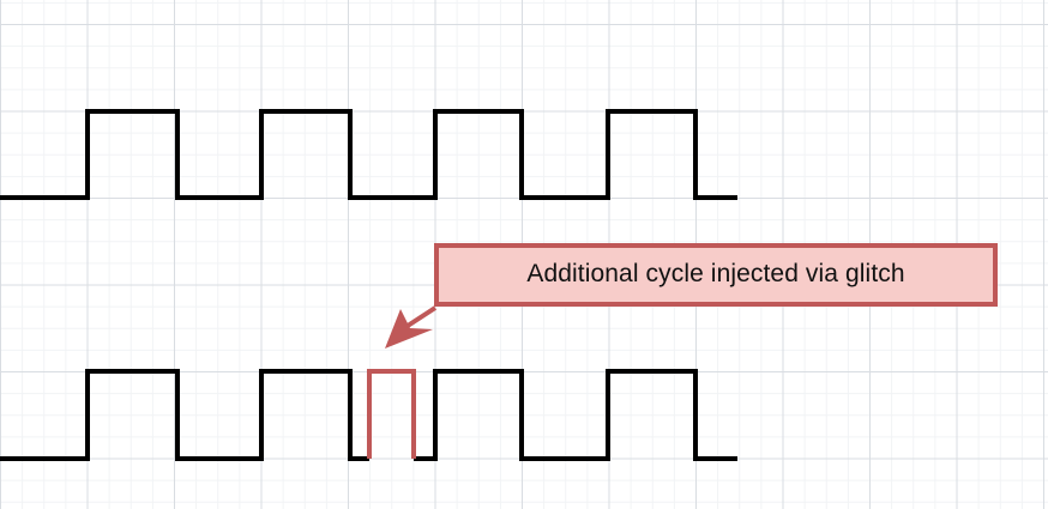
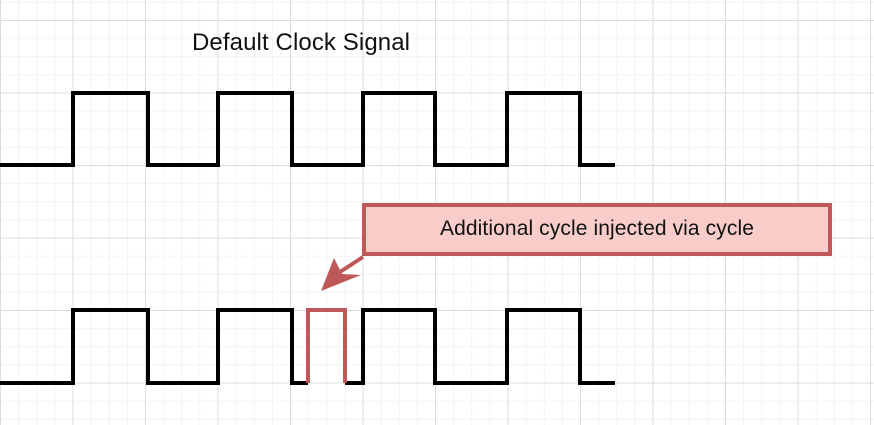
+ Default Clock Signal
- Additional cycle injected via glitch
+ Additional cycle injected via cycle
